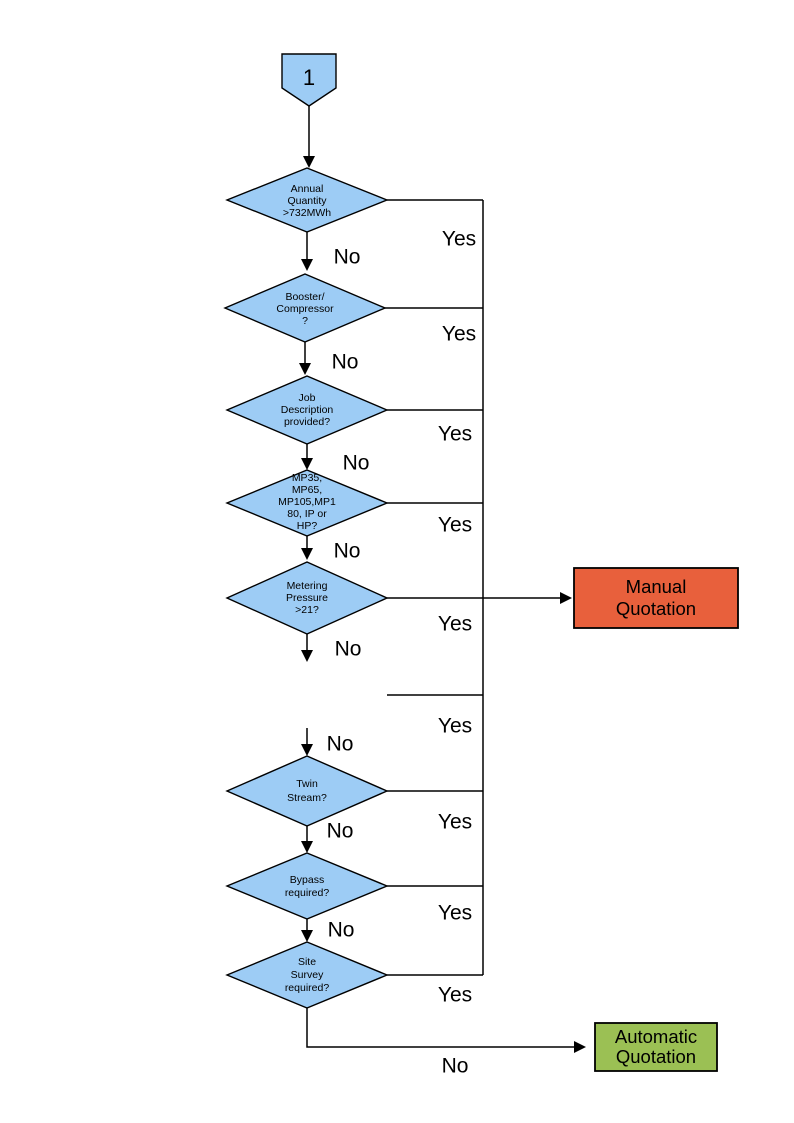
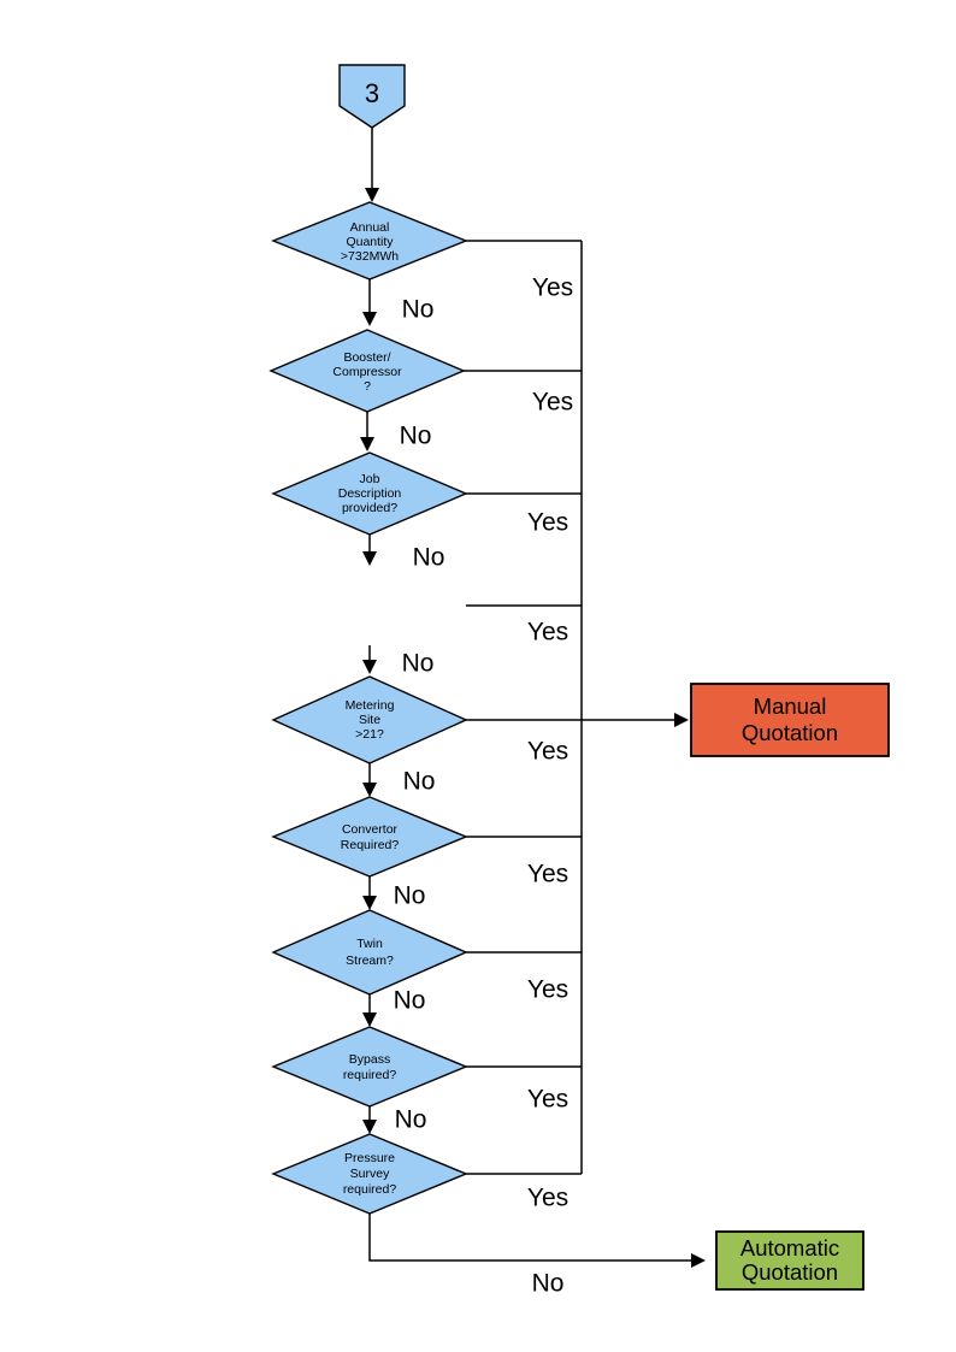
- 1
+ 3
  Annual
  Quantity
  >732MWh
  Yes
  No
  Booster/
  Compressor
  ?
  Yes
  No
  Job
  Description
  provided?
  Yes
  No
- MP35,
- MP65,
- MP105,MP1
- 80, IP or
- HP?
  Yes
  No
  Metering
- Pressure
+ Site
  >21?
  Yes
  No
+ Convertor
+ Required?
  Yes
  No
  Twin
  Stream?
  Yes
  No
  Bypass
  required?
  Yes
  No
- Site
+ Pressure
  Survey
  required?
  Yes
  Manual
  Quotation
  No
  Automatic
  Quotation
